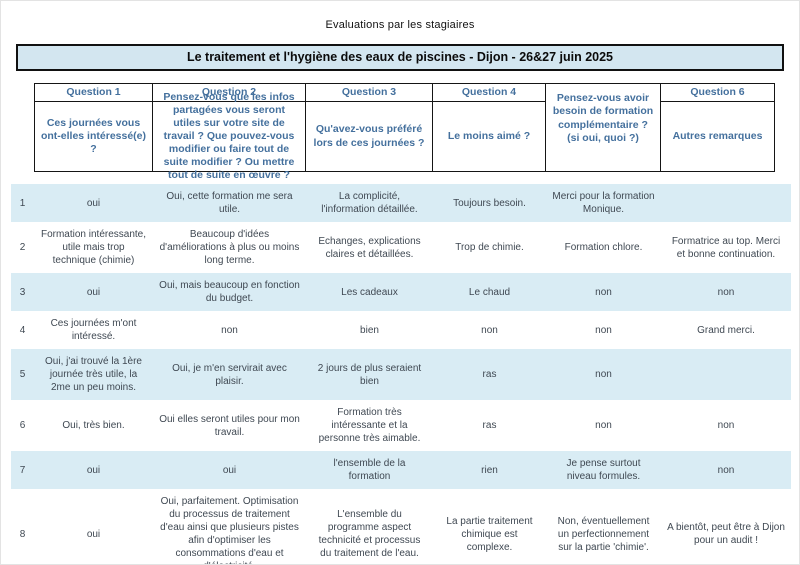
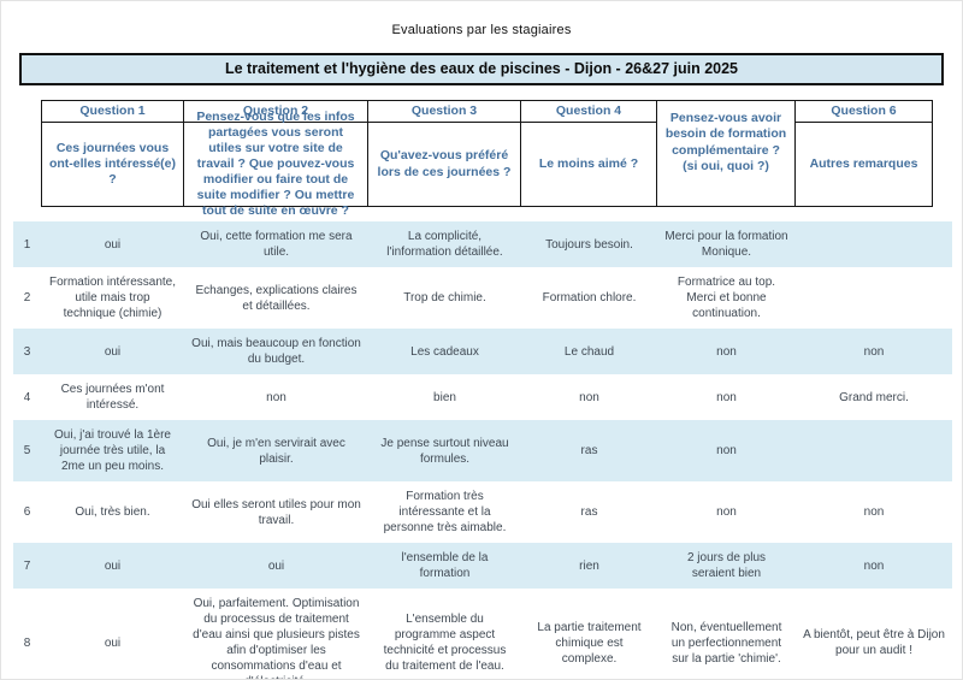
  Evaluations par les stagiaires
  Le traitement et l'hygiène des eaux de piscines - Dijon - 26&27 juin 2025
  Question 1
  Ces journées vous ont-elles intéressé(e) ?
  Question 2
  Pensez-vous que les infos partagées vous seront utiles sur votre site de travail ? Que pouvez-vous modifier ou faire tout de suite modifier ? Ou mettre tout de suite en œuvre ?
  Question 3
  Qu'avez-vous préféré lors de ces journées ?
  Question 4
  Le moins aimé ?
  Pensez-vous avoir besoin de formation complémentaire ? (si oui, quoi ?)
  Question 6
  Autres remarques
  1
  oui
  Oui, cette formation me sera utile.
  La complicité, l'information détaillée.
  Toujours besoin.
  Merci pour la formation Monique.
  2
  Formation intéressante, utile mais trop technique (chimie)
- Beaucoup d'idées d'améliorations à plus ou moins long terme.
  Echanges, explications claires et détaillées.
  Trop de chimie.
  Formation chlore.
  Formatrice au top. Merci et bonne continuation.
  3
  oui
  Oui, mais beaucoup en fonction du budget.
  Les cadeaux
  Le chaud
  non
  non
  4
  Ces journées m'ont intéressé.
  non
  bien
  non
  non
  Grand merci.
  5
  Oui, j'ai trouvé la 1ère journée très utile, la 2me un peu moins.
  Oui, je m'en servirait avec plaisir.
- 2 jours de plus seraient bien
+ Je pense surtout niveau formules.
  ras
  non
  6
  Oui, très bien.
  Oui elles seront utiles pour mon travail.
  Formation très intéressante et la personne très aimable.
  ras
  non
  non
  7
  oui
  oui
  l'ensemble de la formation
  rien
- Je pense surtout niveau formules.
+ 2 jours de plus seraient bien
  non
  8
  oui
  Oui, parfaitement. Optimisation du processus de traitement d'eau ainsi que plusieurs pistes afin d'optimiser les consommations d'eau et
  L'ensemble du programme aspect technicité et processus du traitement de l'eau.
  La partie traitement chimique est complexe.
  Non, éventuellement un perfectionnement sur la partie 'chimie'.
  A bientôt, peut être à Dijon pour un audit !
